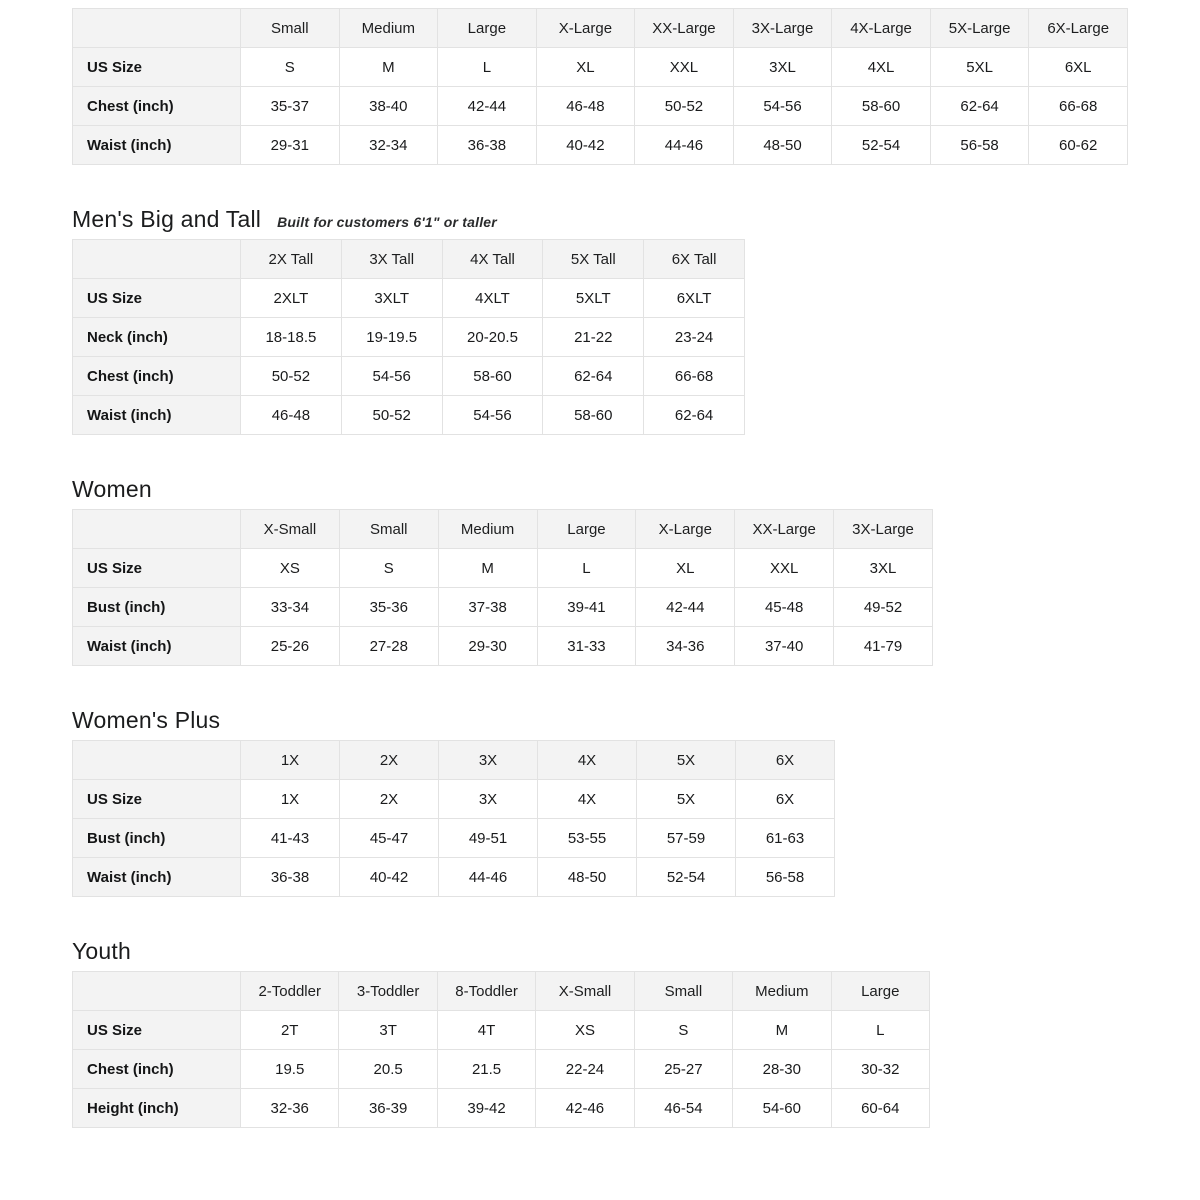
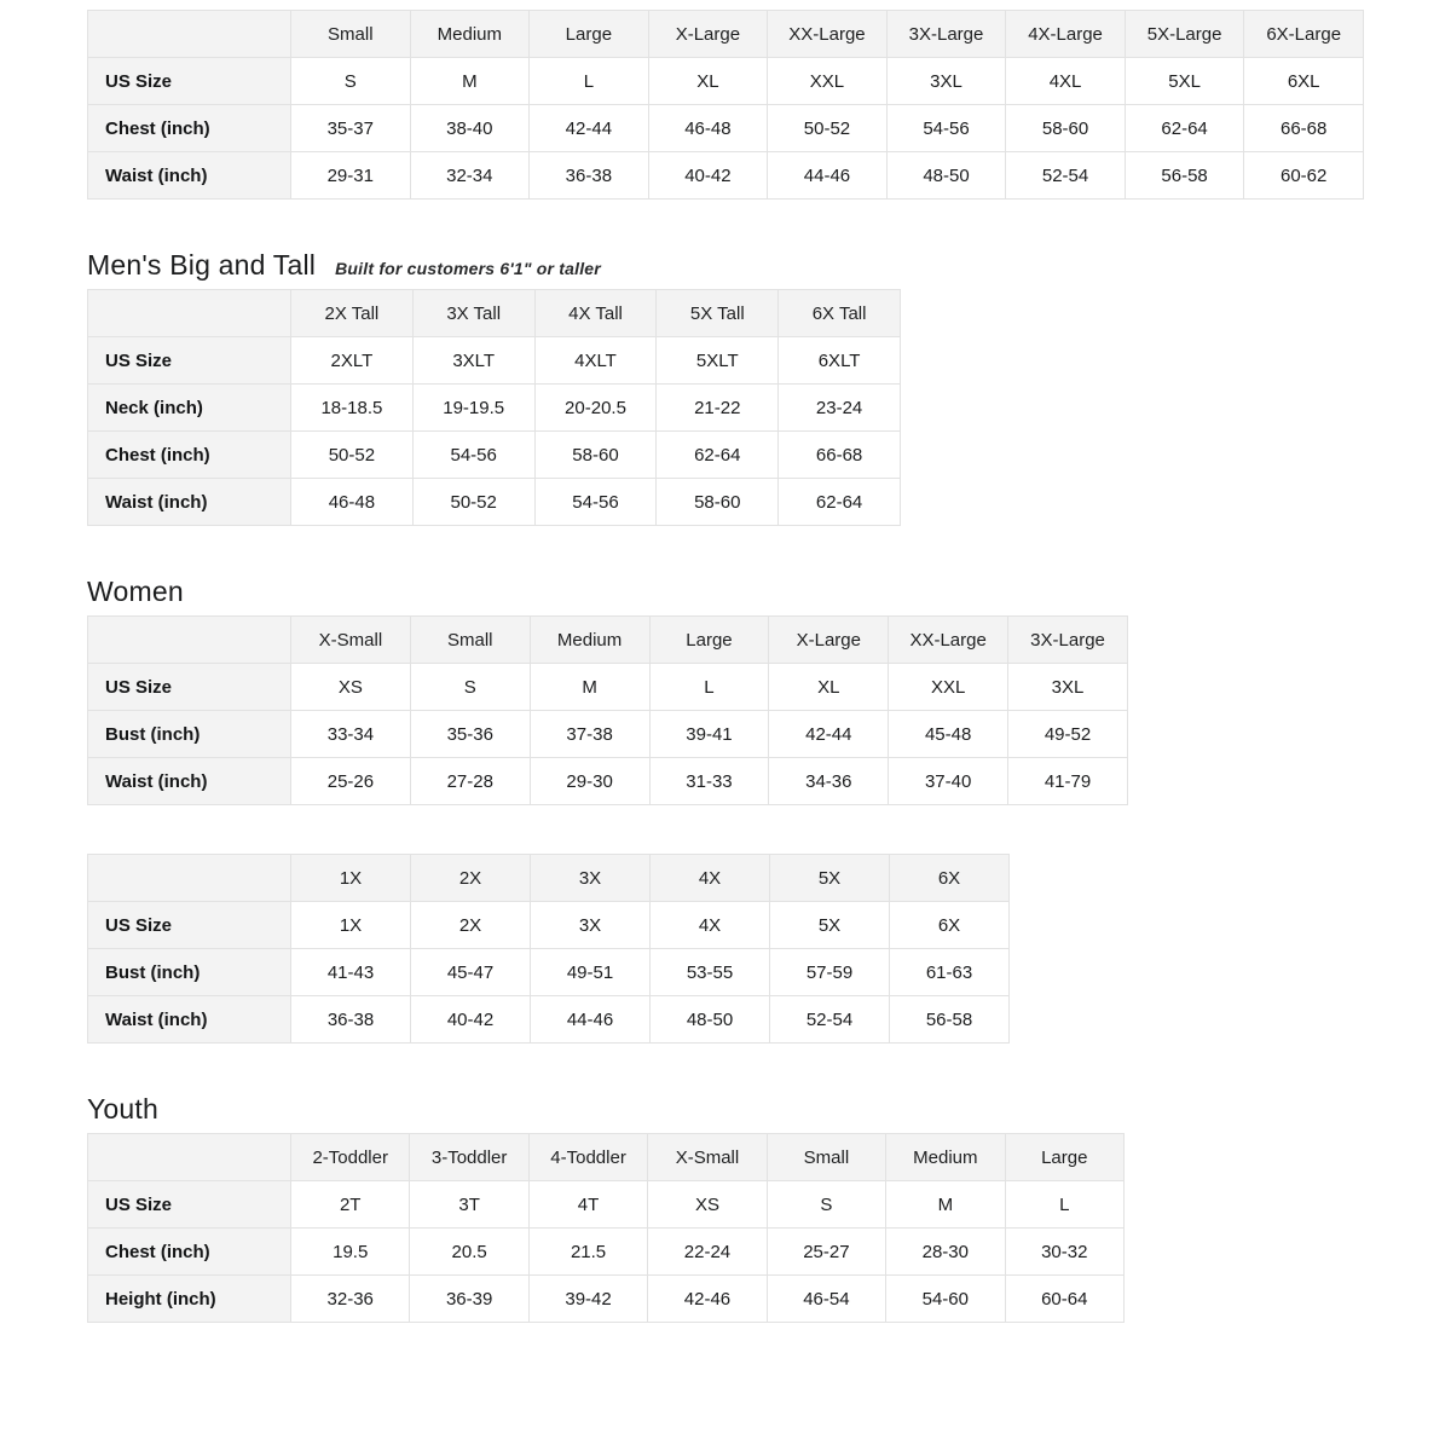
  	Small	Medium	Large	X-Large	XX-Large	3X-Large	4X-Large	5X-Large	6X-Large
  US Size	S	M	L	XL	XXL	3XL	4XL	5XL	6XL
  Chest (inch)	35-37	38-40	42-44	46-48	50-52	54-56	58-60	62-64	66-68
  Waist (inch)	29-31	32-34	36-38	40-42	44-46	48-50	52-54	56-58	60-62
  Men's Big and Tall
  Built for customers 6'1" or taller
  	2X Tall	3X Tall	4X Tall	5X Tall	6X Tall
  US Size	2XLT	3XLT	4XLT	5XLT	6XLT
  Neck (inch)	18-18.5	19-19.5	20-20.5	21-22	23-24
  Chest (inch)	50-52	54-56	58-60	62-64	66-68
  Waist (inch)	46-48	50-52	54-56	58-60	62-64
  Women
  	X-Small	Small	Medium	Large	X-Large	XX-Large	3X-Large
  US Size	XS	S	M	L	XL	XXL	3XL
  Bust (inch)	33-34	35-36	37-38	39-41	42-44	45-48	49-52
  Waist (inch)	25-26	27-28	29-30	31-33	34-36	37-40	41-79
- Women's Plus
  	1X	2X	3X	4X	5X	6X
  US Size	1X	2X	3X	4X	5X	6X
  Bust (inch)	41-43	45-47	49-51	53-55	57-59	61-63
  Waist (inch)	36-38	40-42	44-46	48-50	52-54	56-58
  Youth
- 	2-Toddler	3-Toddler	8-Toddler	X-Small	Small	Medium	Large
+ 	2-Toddler	3-Toddler	4-Toddler	X-Small	Small	Medium	Large
  US Size	2T	3T	4T	XS	S	M	L
  Chest (inch)	19.5	20.5	21.5	22-24	25-27	28-30	30-32
  Height (inch)	32-36	36-39	39-42	42-46	46-54	54-60	60-64
